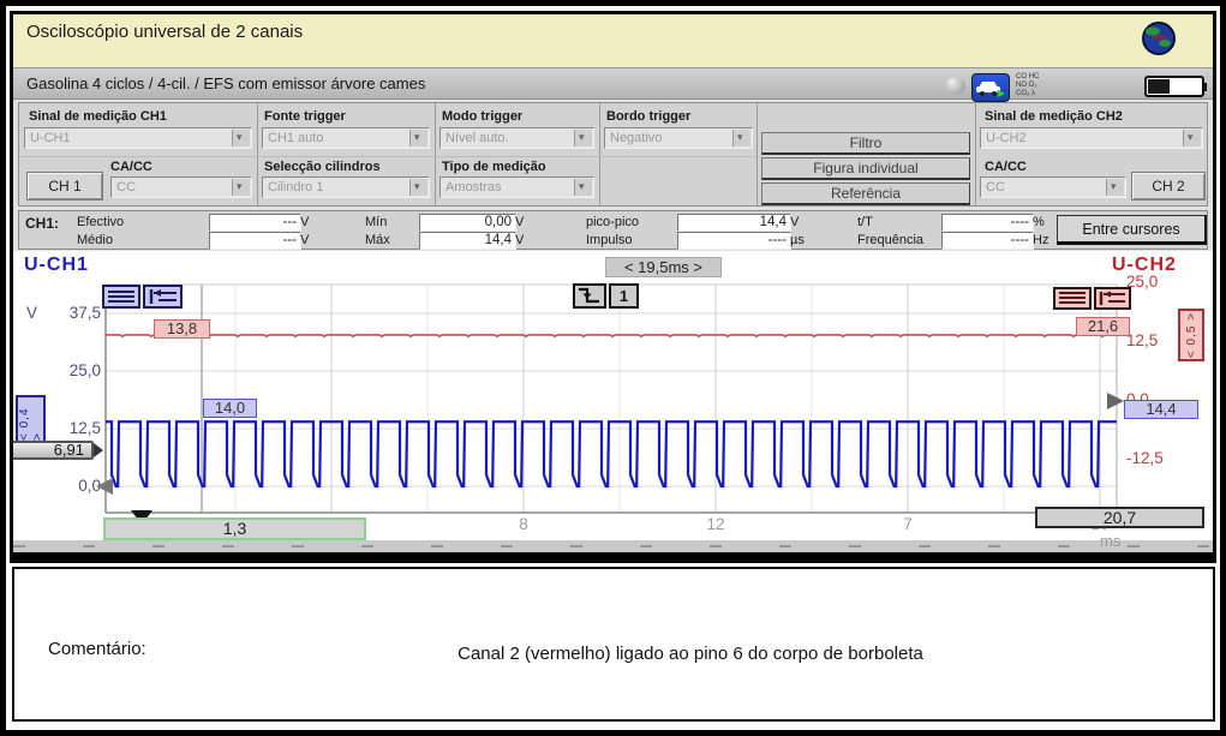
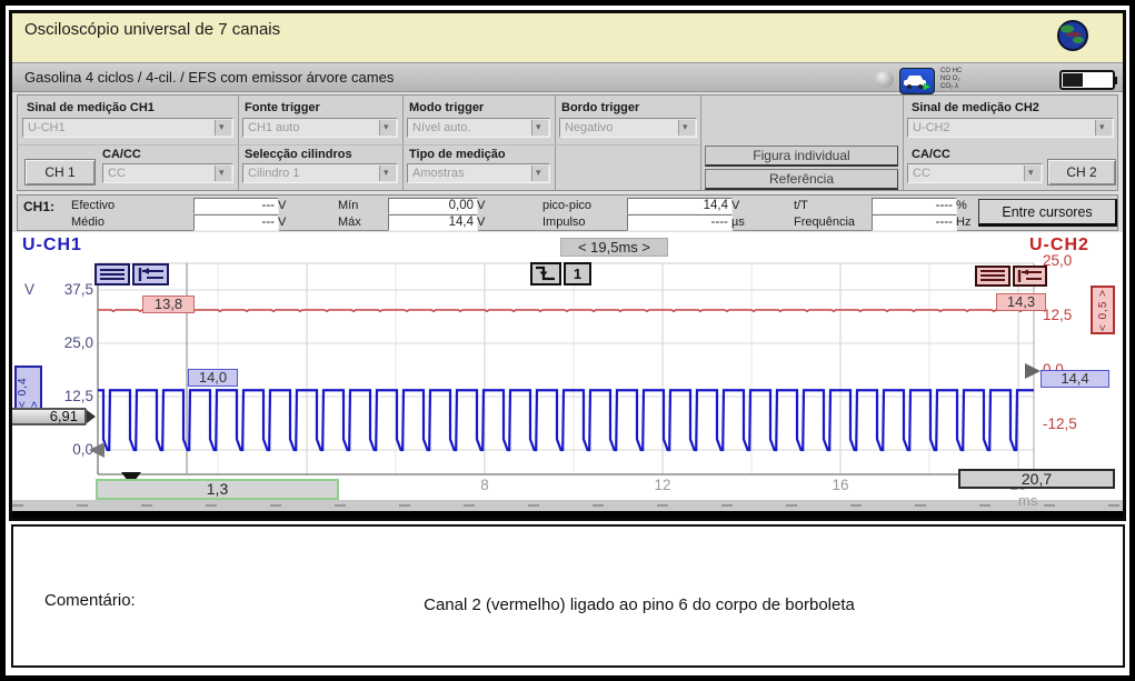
- Osciloscópio universal de 2 canais
+ Osciloscópio universal de 7 canais
  Gasolina 4 ciclos / 4-cil. / EFS com emissor árvore cames
  Sinal de medição CH1
  U-CH1
  CA/CC
  CH 1
  CC
  Fonte trigger
  CH1 auto
  Selecção cilindros
  Cilindro 1
  Modo trigger
  Nível auto.
  Tipo de medição
  Amostras
  Bordo trigger
  Negativo
- Filtro
  Figura individual
  Referência
  Sinal de medição CH2
  U-CH2
  CA/CC
  CC
  CH 2
  CH1:
  Efectivo
  Médio
  ---
  ---
  V
  V
  Mín
  Máx
  0,00
  14,4
  V
  V
  pico-pico
  Impulso
  14,4
  ----
  V
  µs
  t/T
  Frequência
  ----
  ----
  %
  Hz
  Entre cursores
  37,5
  25,0
  12,5
  0,0
  25,0
  12,5
  -12,5
  8
  12
- 7
+ 16
  U-CH1
  U-CH2
  < 19,5ms >
  1
  V
  13,8
- 21,6
+ 14,3
  14,0
  14,4
  6,91
  1,3
  20,7
  ms
  Comentário:
  Canal 2 (vermelho) ligado ao pino 6 do corpo de borboleta
